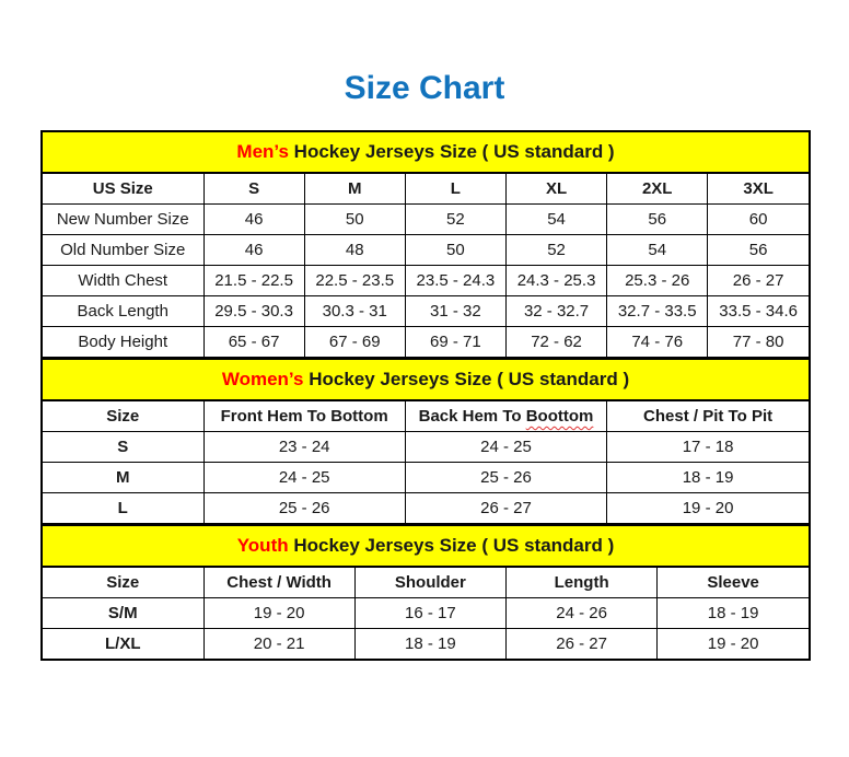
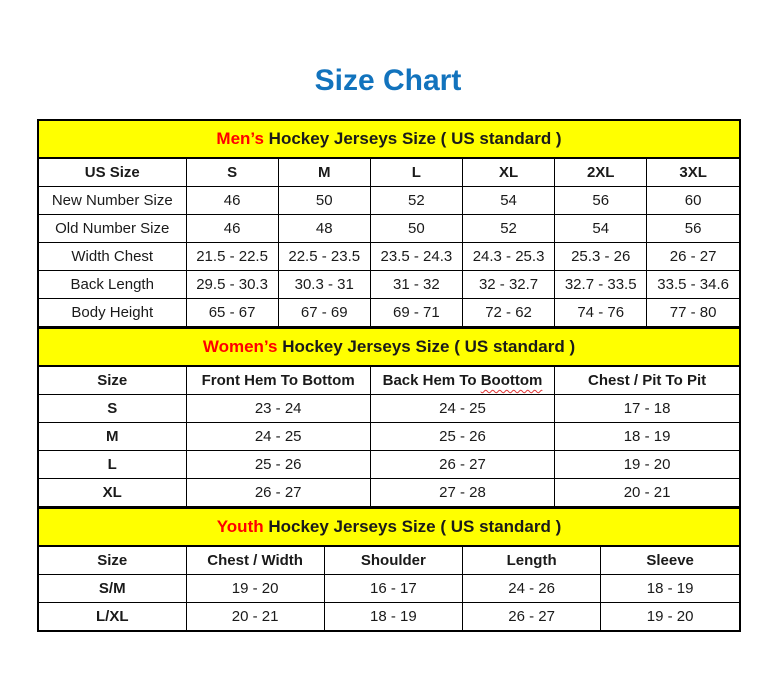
  Size Chart
  Men’s Hockey Jerseys Size ( US standard )
  US Size	S	M	L	XL	2XL	3XL
  New Number Size	46	50	52	54	56	60
  Old Number Size	46	48	50	52	54	56
  Width Chest	21.5 - 22.5	22.5 - 23.5	23.5 - 24.3	24.3 - 25.3	25.3 - 26	26 - 27
  Back Length	29.5 - 30.3	30.3 - 31	31 - 32	32 - 32.7	32.7 - 33.5	33.5 - 34.6
  Body Height	65 - 67	67 - 69	69 - 71	72 - 62	74 - 76	77 - 80
  Women’s Hockey Jerseys Size ( US standard )
  Size	Front Hem To Bottom	Back Hem To Boottom	Chest / Pit To Pit
  S	23 - 24	24 - 25	17 - 18
  M	24 - 25	25 - 26	18 - 19
  L	25 - 26	26 - 27	19 - 20
+ XL	26 - 27	27 - 28	20 - 21
  Youth Hockey Jerseys Size ( US standard )
  Size	Chest / Width	Shoulder	Length	Sleeve
  S/M	19 - 20	16 - 17	24 - 26	18 - 19
  L/XL	20 - 21	18 - 19	26 - 27	19 - 20
